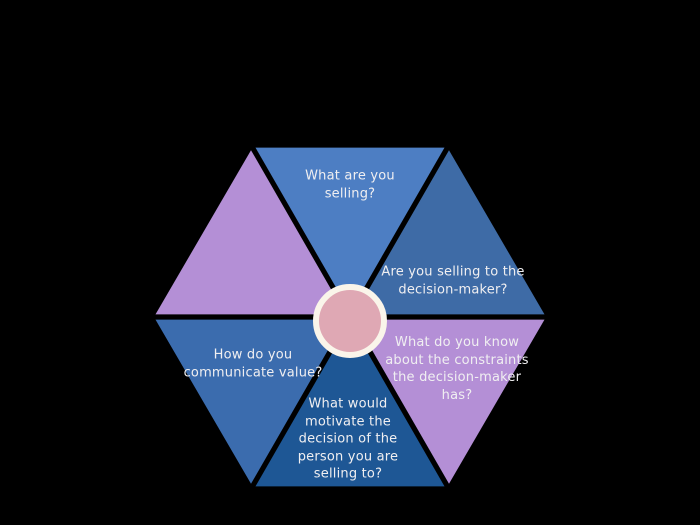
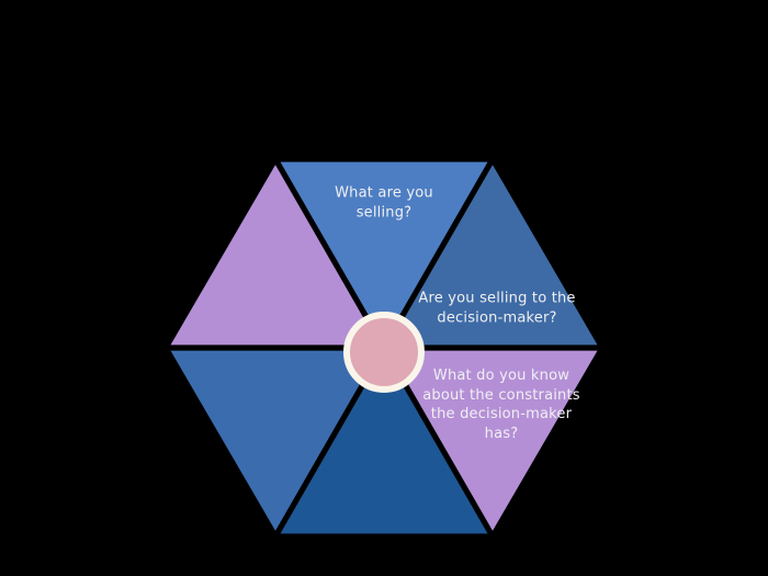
  What are you
  selling?
  Are you selling to the
  decision-maker?
  What do you know
  about the constraints
  the decision-maker
  has?
- What would
- motivate the
- decision of the
- person you are
- selling to?
- How do you
- communicate value?
